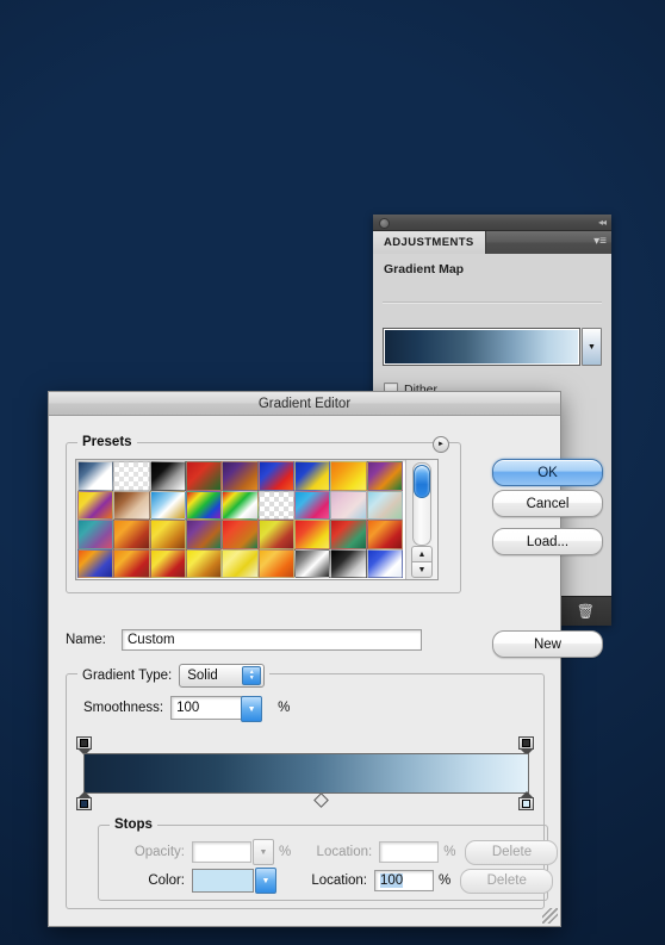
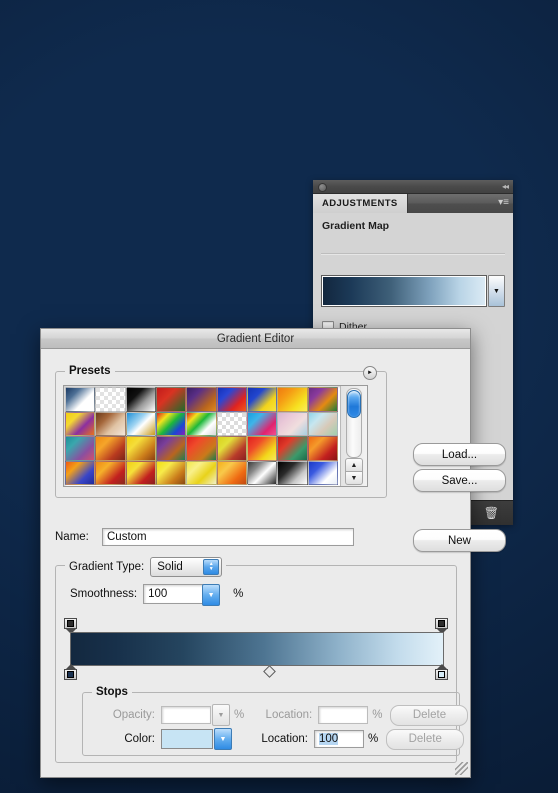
  ◂◂
  ADJUSTMENTS
  ▾≡
  Gradient Map
  Dither
  🗑
  Gradient Editor
  Presets
- OK
- Cancel
  Load...
+ Save...
  New
  Name:
  Custom
  Gradient Type:
  Solid
  Smoothness:
  100
  %
  Stops
  Opacity:
  %
  Location:
  %
  Delete
  Color:
  Location:
  100
  %
  Delete
